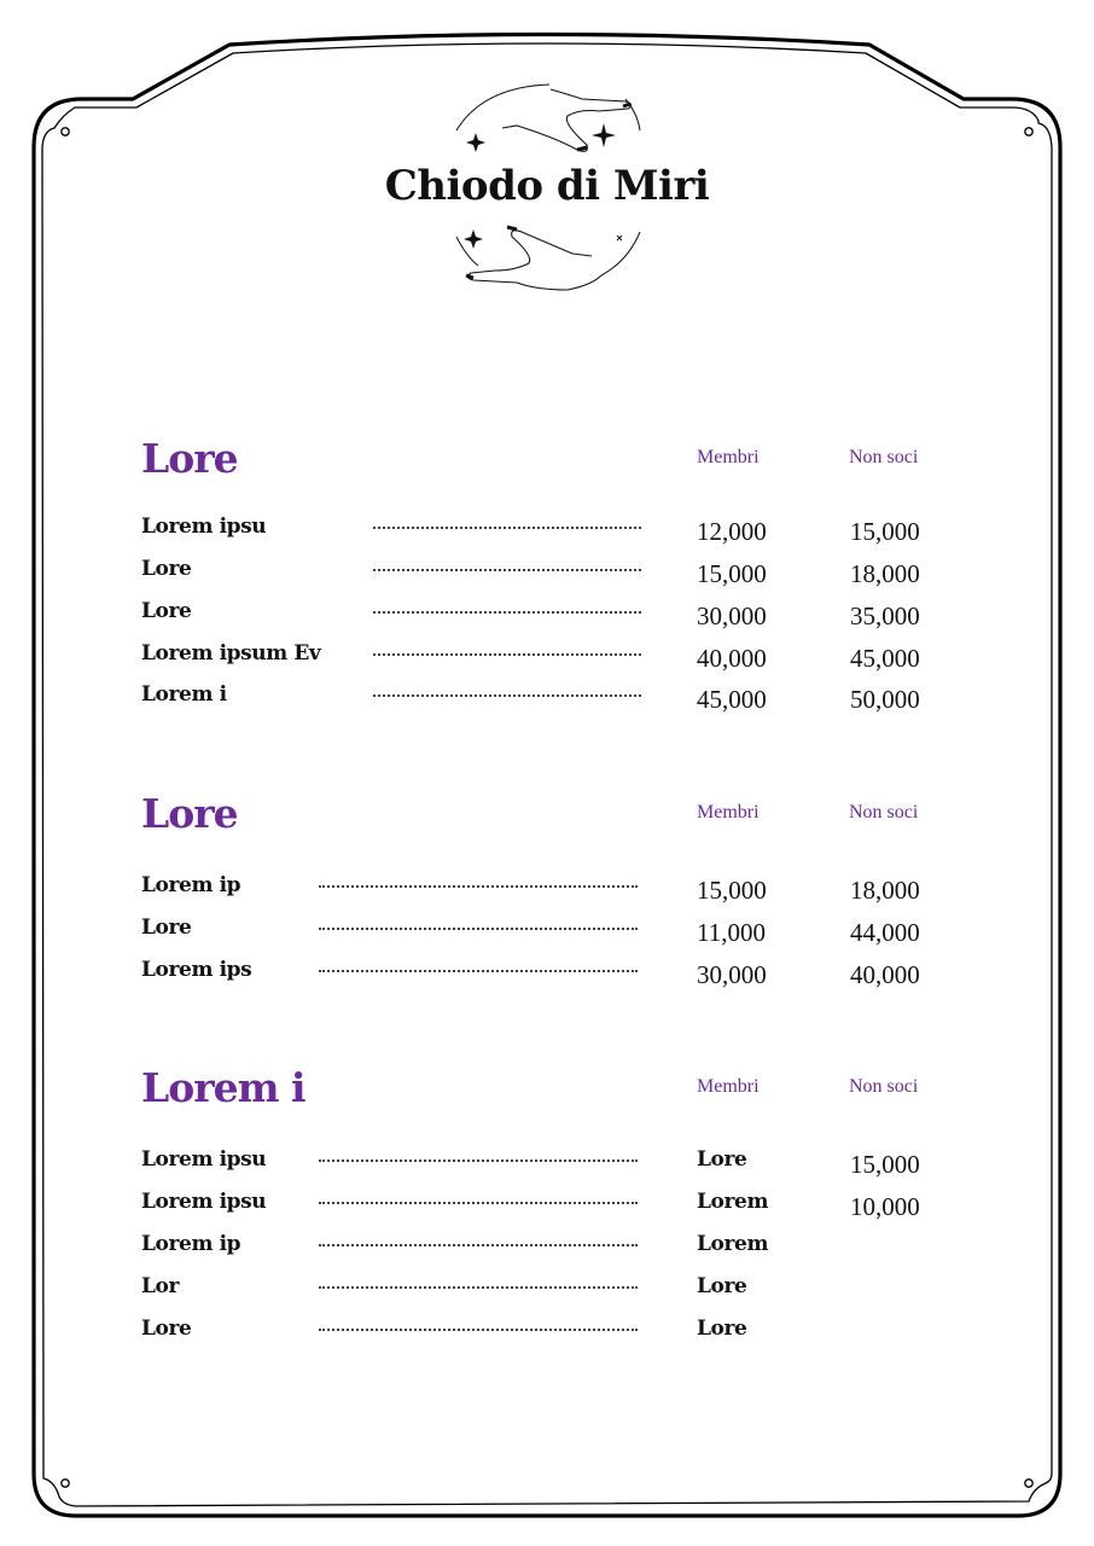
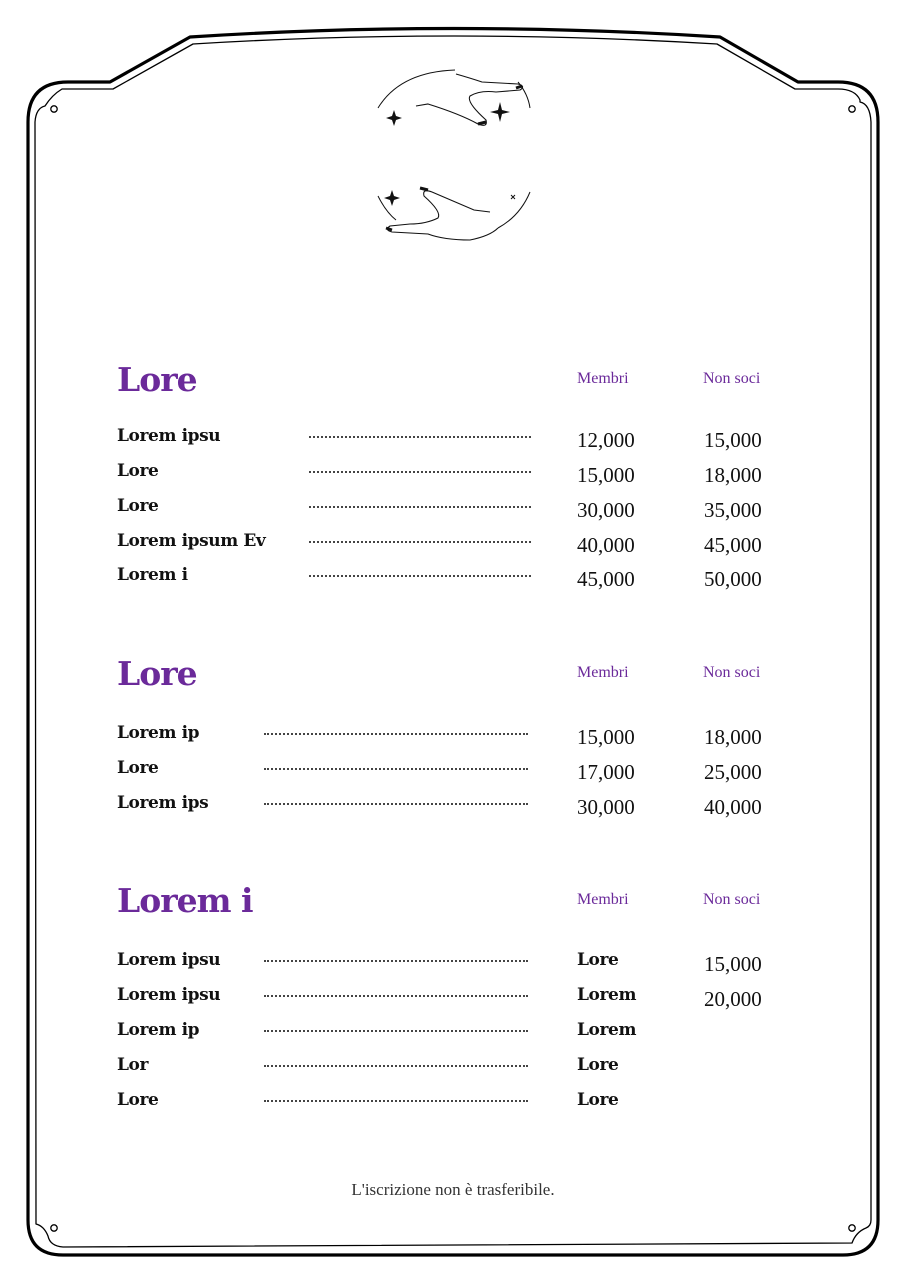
- Chiodo di Miri
  Lore
  Membri
  Non soci
  Lorem ipsu
  12,000
  15,000
  Lore
  15,000
  18,000
  Lore
  30,000
  35,000
  Lorem ipsum Ev
  40,000
  45,000
  Lorem i
  45,000
  50,000
  Lore
  Membri
  Non soci
  Lorem ip
  15,000
  18,000
  Lore
- 11,000
+ 17,000
- 44,000
+ 25,000
  Lorem ips
  30,000
  40,000
  Lorem i
  Membri
  Non soci
  Lorem ipsu
  Lore
  15,000
  Lorem ipsu
  Lorem
- 10,000
+ 20,000
  Lorem ip
  Lorem
  Lor
  Lore
  Lore
  Lore
+ L'iscrizione non è trasferibile.
